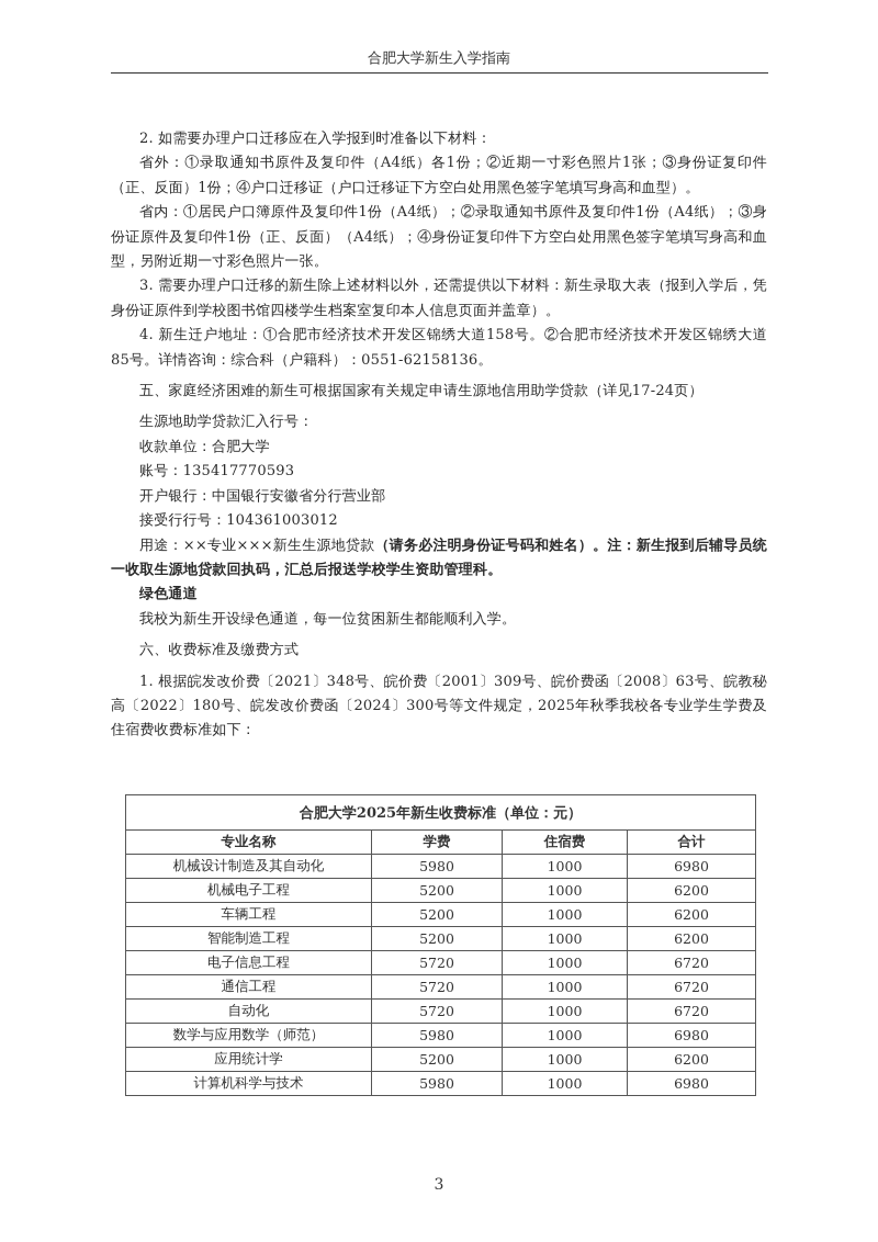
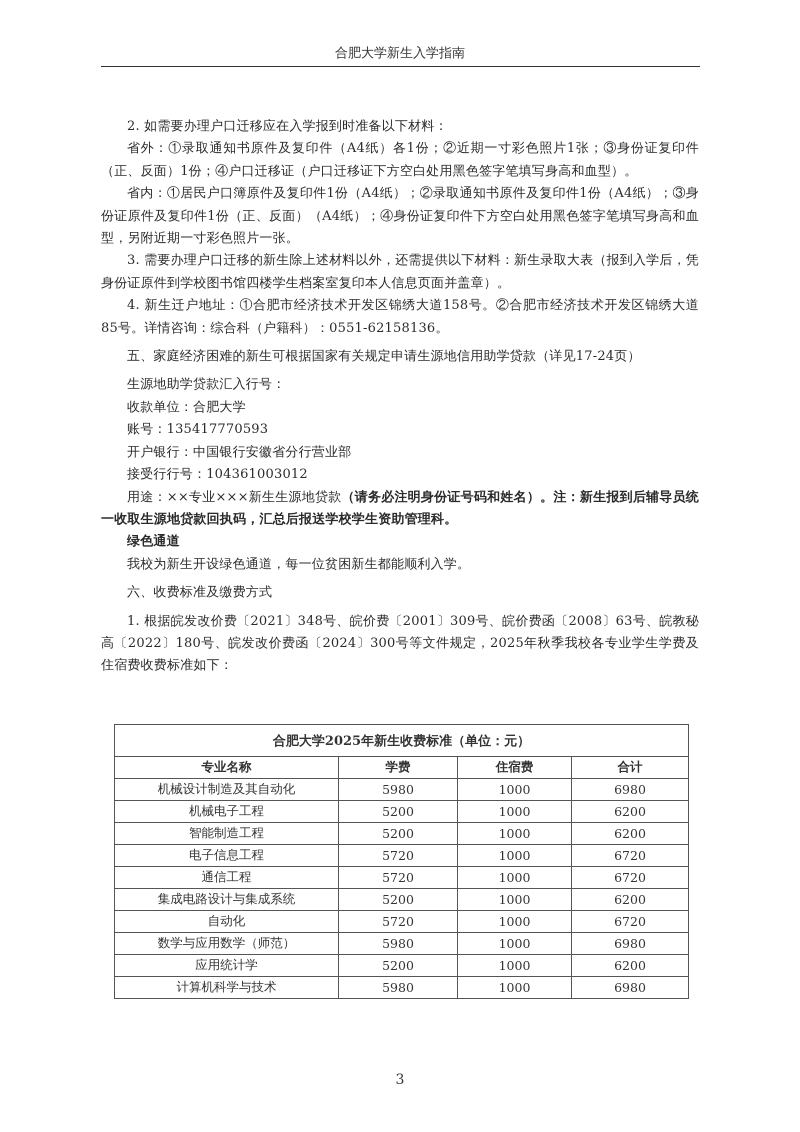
  合肥大学新生入学指南
  2. 如需要办理户口迁移应在入学报到时准备以下材料：
  省外：①录取通知书原件及复印件（A4纸）各1份；②近期一寸彩色照片1张；③身份证复印件（正、反面）1份；④户口迁移证（户口迁移证下方空白处用黑色签字笔填写身高和血型）。
  省内：①居民户口簿原件及复印件1份（A4纸）；②录取通知书原件及复印件1份（A4纸）；③身份证原件及复印件1份（正、反面）（A4纸）；④身份证复印件下方空白处用黑色签字笔填写身高和血型，另附近期一寸彩色照片一张。
  3. 需要办理户口迁移的新生除上述材料以外，还需提供以下材料：新生录取大表（报到入学后，凭身份证原件到学校图书馆四楼学生档案室复印本人信息页面并盖章）。
  4. 新生迁户地址：①合肥市经济技术开发区锦绣大道158号。②合肥市经济技术开发区锦绣大道85号。详情咨询：综合科（户籍科）：0551-62158136。
  五、家庭经济困难的新生可根据国家有关规定申请生源地信用助学贷款（详见17-24页）
  生源地助学贷款汇入行号：
  收款单位：合肥大学
  账号：135417770593
  开户银行：中国银行安徽省分行营业部
  接受行行号：104361003012
  用途：××专业×××新生生源地贷款（请务必注明身份证号码和姓名）。注：新生报到后辅导员统一收取生源地贷款回执码，汇总后报送学校学生资助管理科。
  绿色通道
  我校为新生开设绿色通道，每一位贫困新生都能顺利入学。
  六、收费标准及缴费方式
  1. 根据皖发改价费〔2021〕348号、皖价费〔2001〕309号、皖价费函〔2008〕63号、皖教秘高〔2022〕180号、皖发改价费函〔2024〕300号等文件规定，2025年秋季我校各专业学生学费及住宿费收费标准如下：
  合肥大学2025年新生收费标准（单位：元）
  专业名称	学费	住宿费	合计
  机械设计制造及其自动化	5980	1000	6980
  机械电子工程	5200	1000	6200
- 车辆工程	5200	1000	6200
  智能制造工程	5200	1000	6200
  电子信息工程	5720	1000	6720
  通信工程	5720	1000	6720
+ 集成电路设计与集成系统	5200	1000	6200
  自动化	5720	1000	6720
  数学与应用数学（师范）	5980	1000	6980
  应用统计学	5200	1000	6200
  计算机科学与技术	5980	1000	6980
  3
